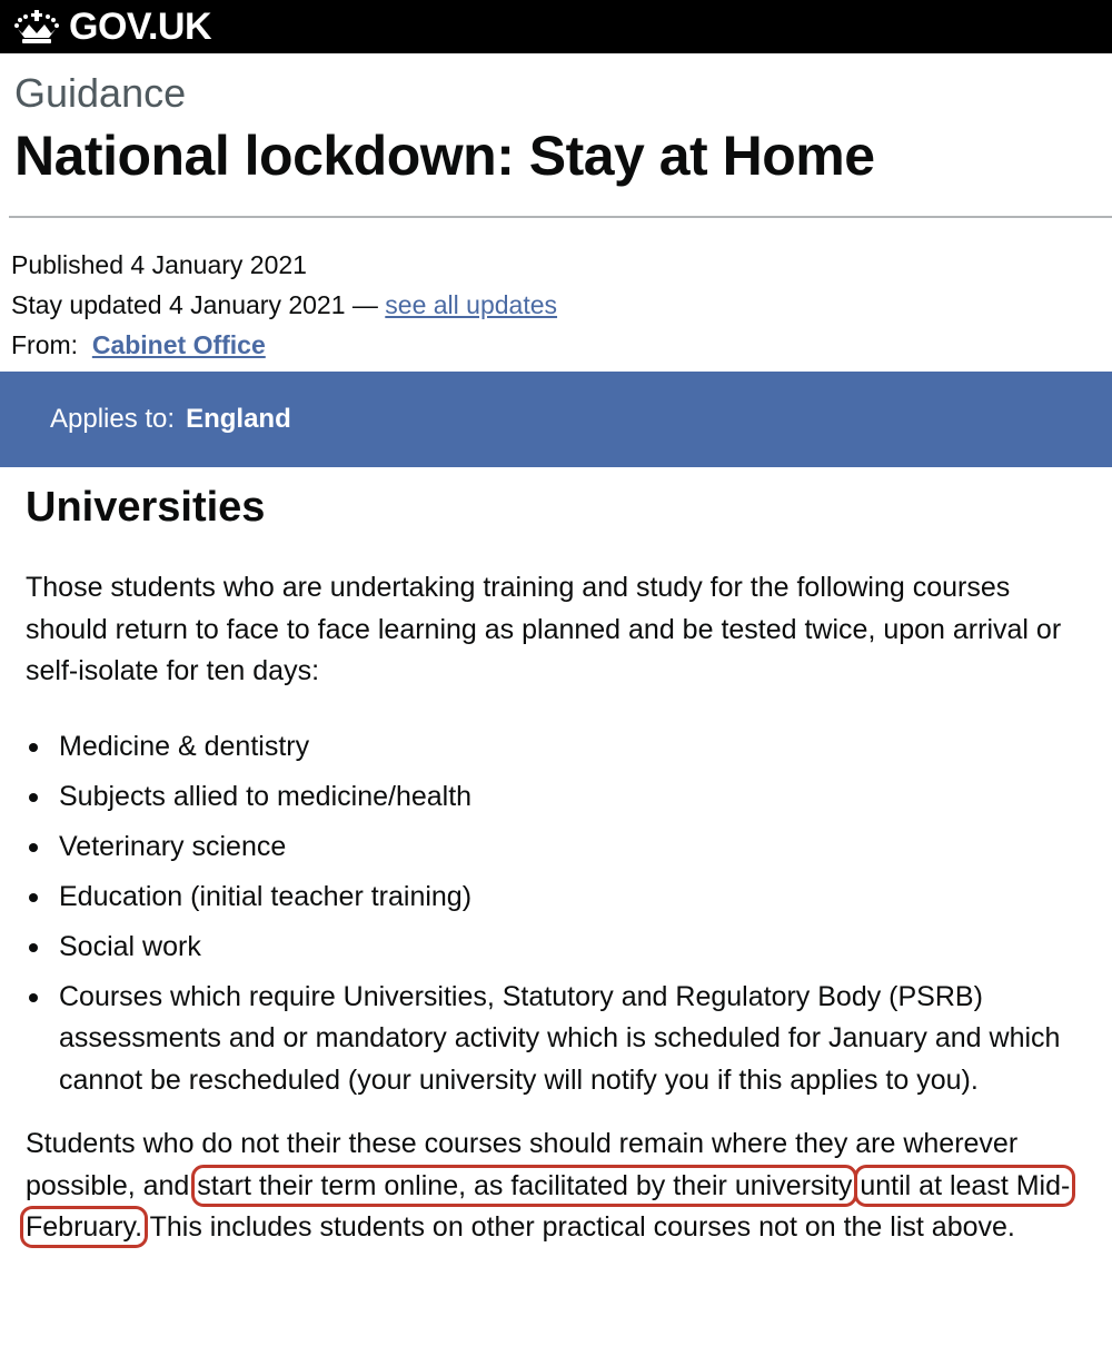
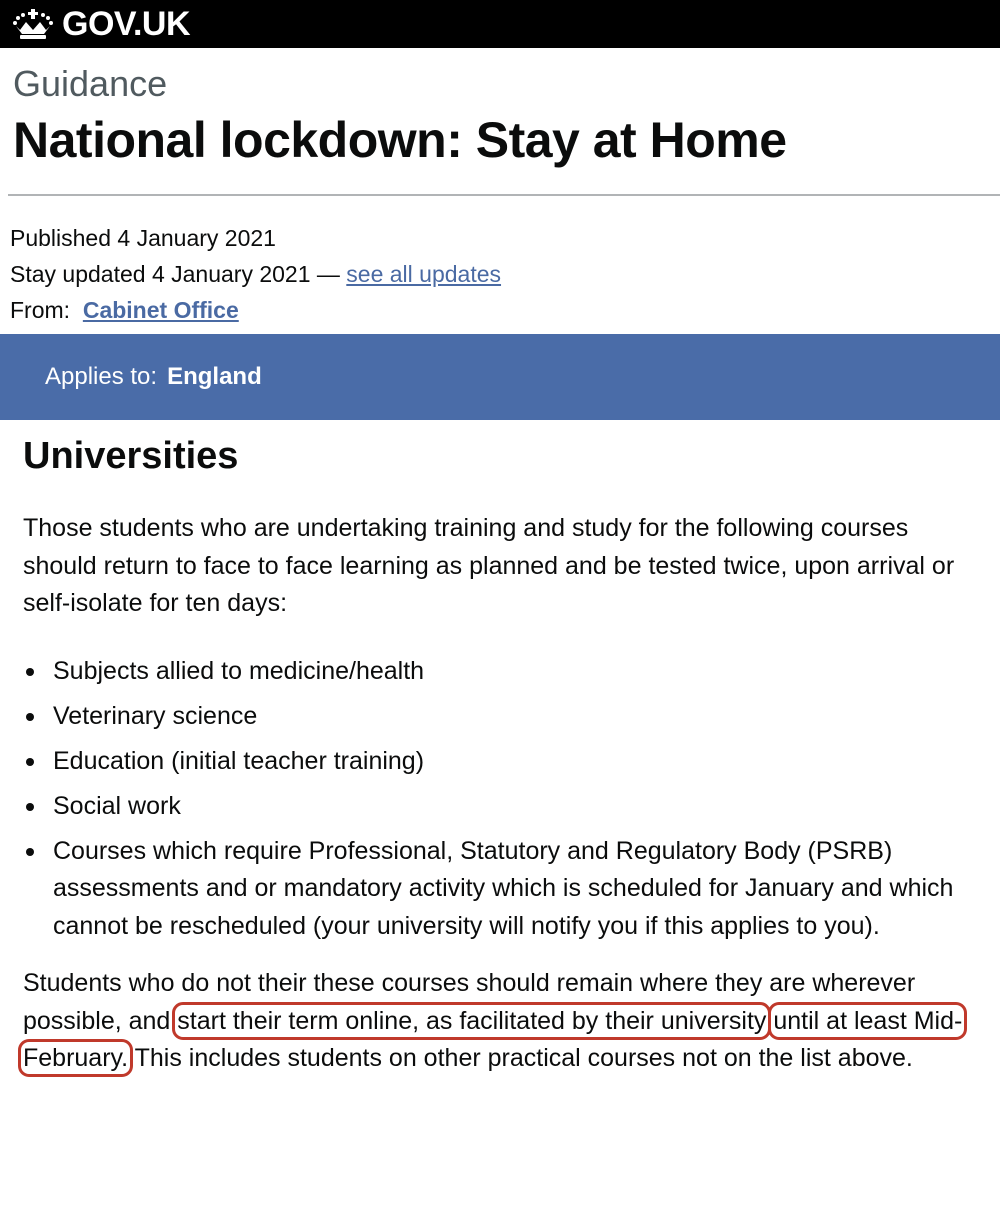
  GOV.UK
  Guidance
  National lockdown: Stay at Home
  Published 4 January 2021
  Stay updated 4 January 2021 — see all updates
  From: Cabinet Office
  Applies to:
  England
  Universities
  Those students who are undertaking training and study for the following courses should return to face to face learning as planned and be tested twice, upon arrival or self-isolate for ten days:
- Medicine & dentistry
  Subjects allied to medicine/health
  Veterinary science
  Education (initial teacher training)
  Social work
- Courses which require Universities, Statutory and Regulatory Body (PSRB) assessments and or mandatory activity which is scheduled for January and which cannot be rescheduled (your university will notify you if this applies to you).
+ Courses which require Professional, Statutory and Regulatory Body (PSRB) assessments and or mandatory activity which is scheduled for January and which cannot be rescheduled (your university will notify you if this applies to you).
  Students who do not their these courses should remain where they are wherever possible, and start their term online, as facilitated by their university until at least Mid-February. This includes students on other practical courses not on the list above.
